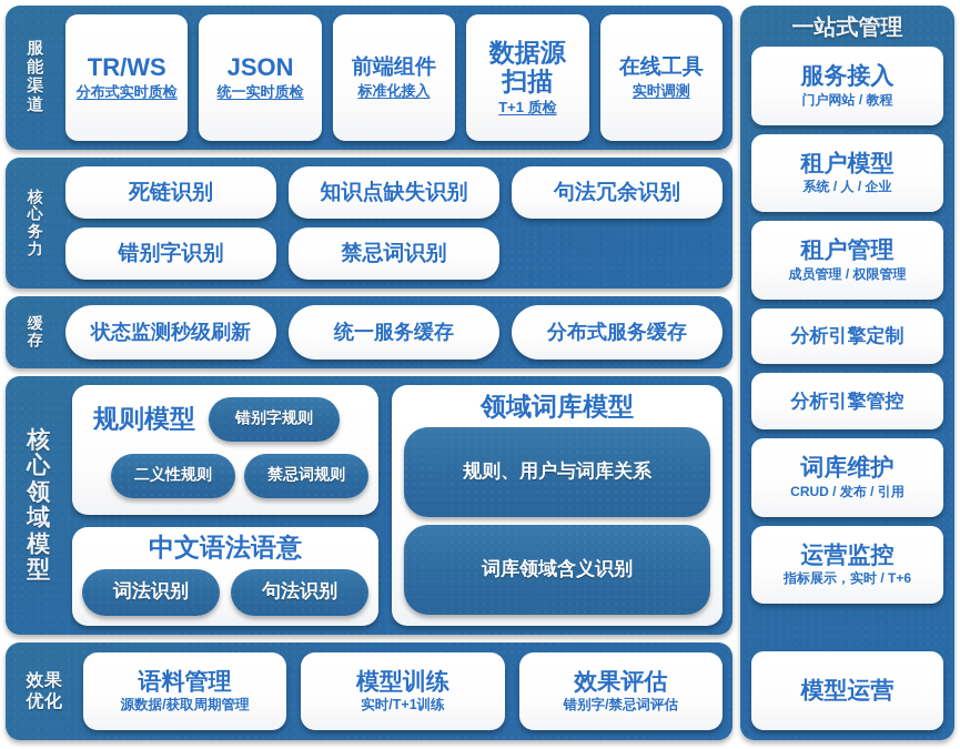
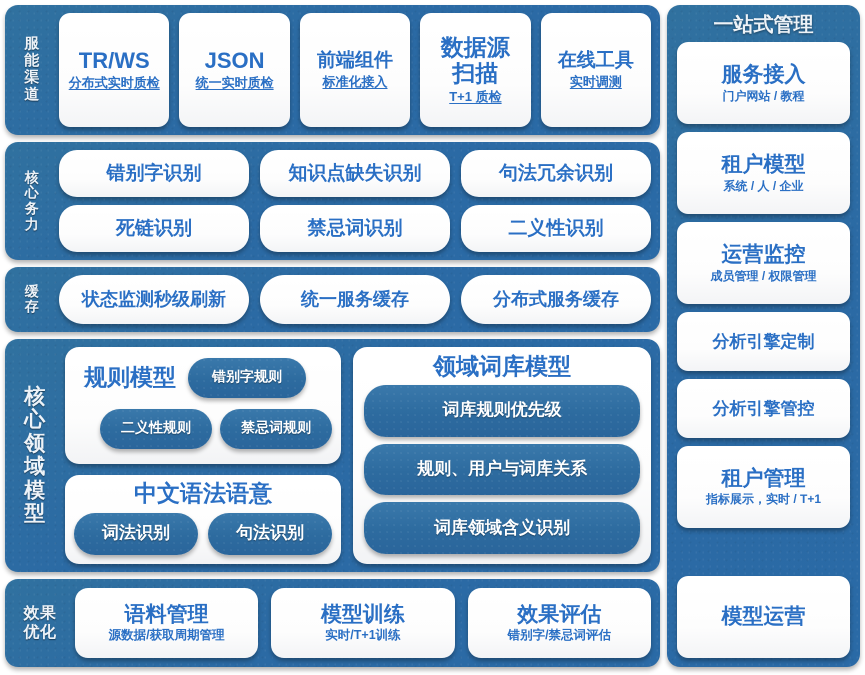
  服
  能
  渠
  道
  TR/WS
  分布式实时质检
  JSON
  统一实时质检
  前端组件
  标准化接入
  数据源扫描
  T+1 质检
  在线工具
  实时调测
  核
  心
  务
  力
- 死链识别
+ 错别字识别
  知识点缺失识别
  句法冗余识别
- 错别字识别
+ 死链识别
  禁忌词识别
+ 二义性识别
  缓
  存
  状态监测秒级刷新
  统一服务缓存
  分布式服务缓存
  核
  心
  领
  域
  模
  型
  规则模型
  错别字规则
  二义性规则
  禁忌词规则
  中文语法语意
  词法识别
  句法识别
  领域词库模型
+ 词库规则优先级
  规则、用户与词库关系
  词库领域含义识别
  效果
  优化
  语料管理
  源数据/获取周期管理
  模型训练
  实时/T+1训练
  效果评估
  错别字/禁忌词评估
  一站式管理
  服务接入
  门户网站 / 教程
  租户模型
  系统 / 人 / 企业
- 租户管理
+ 运营监控
  成员管理 / 权限管理
  分析引擎定制
  分析引擎管控
- 词库维护
- CRUD / 发布 / 引用
- 运营监控
+ 租户管理
- 指标展示，实时 / T+6
+ 指标展示，实时 / T+1
  模型运营
